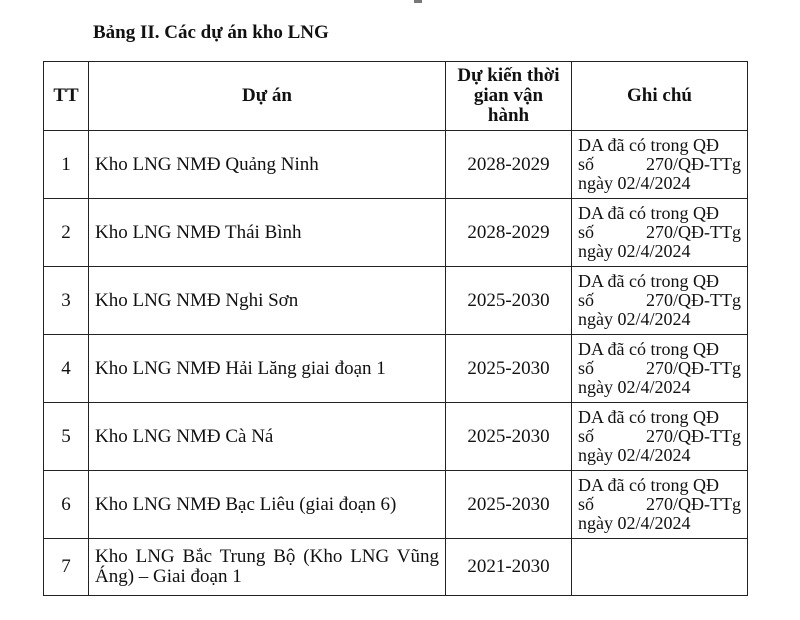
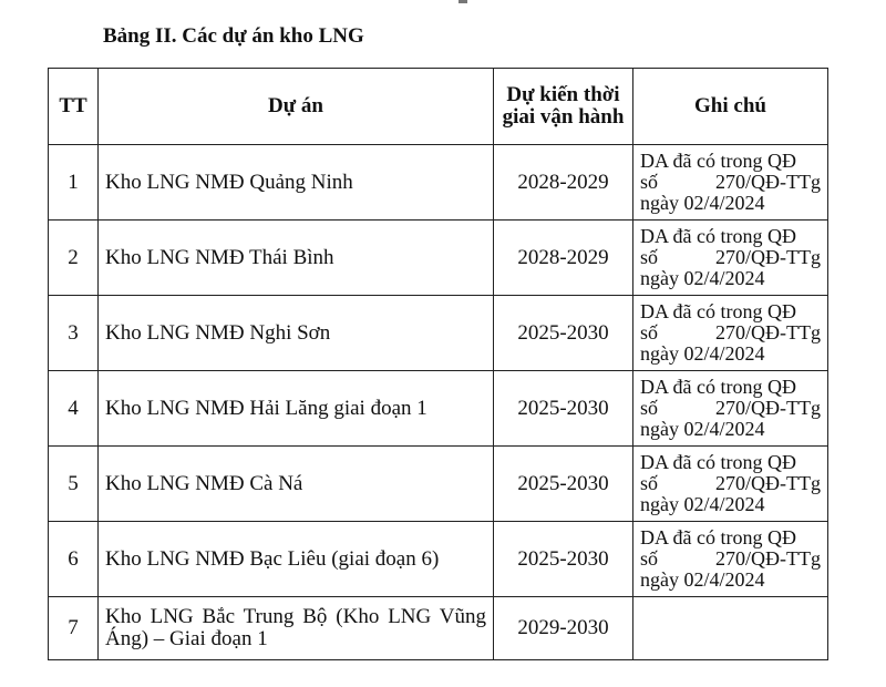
  Bảng II. Các dự án kho LNG
- TT	Dự án	Dự kiến thời gian vận hành	Ghi chú
+ TT	Dự án	Dự kiến thời giai vận hành	Ghi chú
  1	Kho LNG NMĐ Quảng Ninh	2028-2029	DA đã có trong QĐ số 270/QĐ-TTg ngày 02/4/2024
  2	Kho LNG NMĐ Thái Bình	2028-2029	DA đã có trong QĐ số 270/QĐ-TTg ngày 02/4/2024
  3	Kho LNG NMĐ Nghi Sơn	2025-2030	DA đã có trong QĐ số 270/QĐ-TTg ngày 02/4/2024
  4	Kho LNG NMĐ Hải Lăng giai đoạn 1	2025-2030	DA đã có trong QĐ số 270/QĐ-TTg ngày 02/4/2024
  5	Kho LNG NMĐ Cà Ná	2025-2030	DA đã có trong QĐ số 270/QĐ-TTg ngày 02/4/2024
  6	Kho LNG NMĐ Bạc Liêu (giai đoạn 6)	2025-2030	DA đã có trong QĐ số 270/QĐ-TTg ngày 02/4/2024
- 7	Kho LNG Bắc Trung Bộ (Kho LNG Vũng Áng) – Giai đoạn 1	2021-2030
+ 7	Kho LNG Bắc Trung Bộ (Kho LNG Vũng Áng) – Giai đoạn 1	2029-2030
